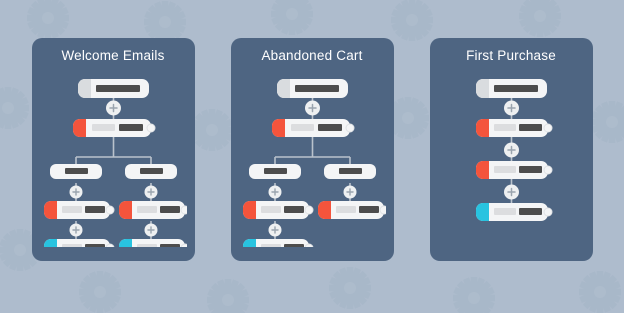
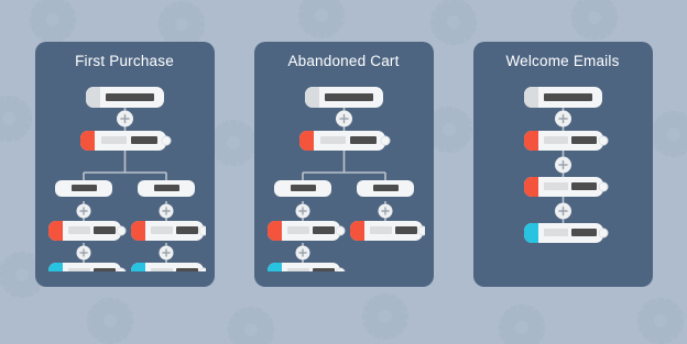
- Welcome Emails
+ First Purchase
  Abandoned Cart
- First Purchase
+ Welcome Emails
